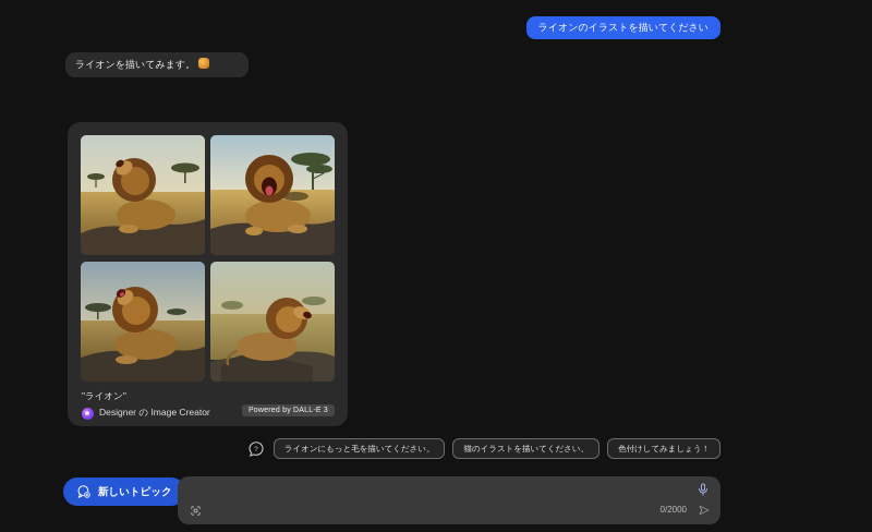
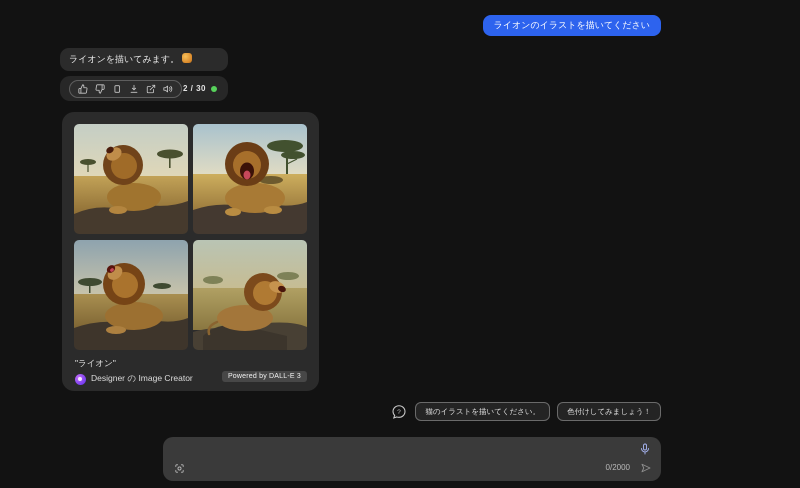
  ライオンのイラストを描いてください
  ライオンを描いてみます。
+ 2 / 30
  "ライオン"
  Designer の Image Creator
- ライオンにもっと毛を描いてください。
  猫のイラストを描いてください。
  色付けしてみましょう！
- 新しいトピック
  0/2000
